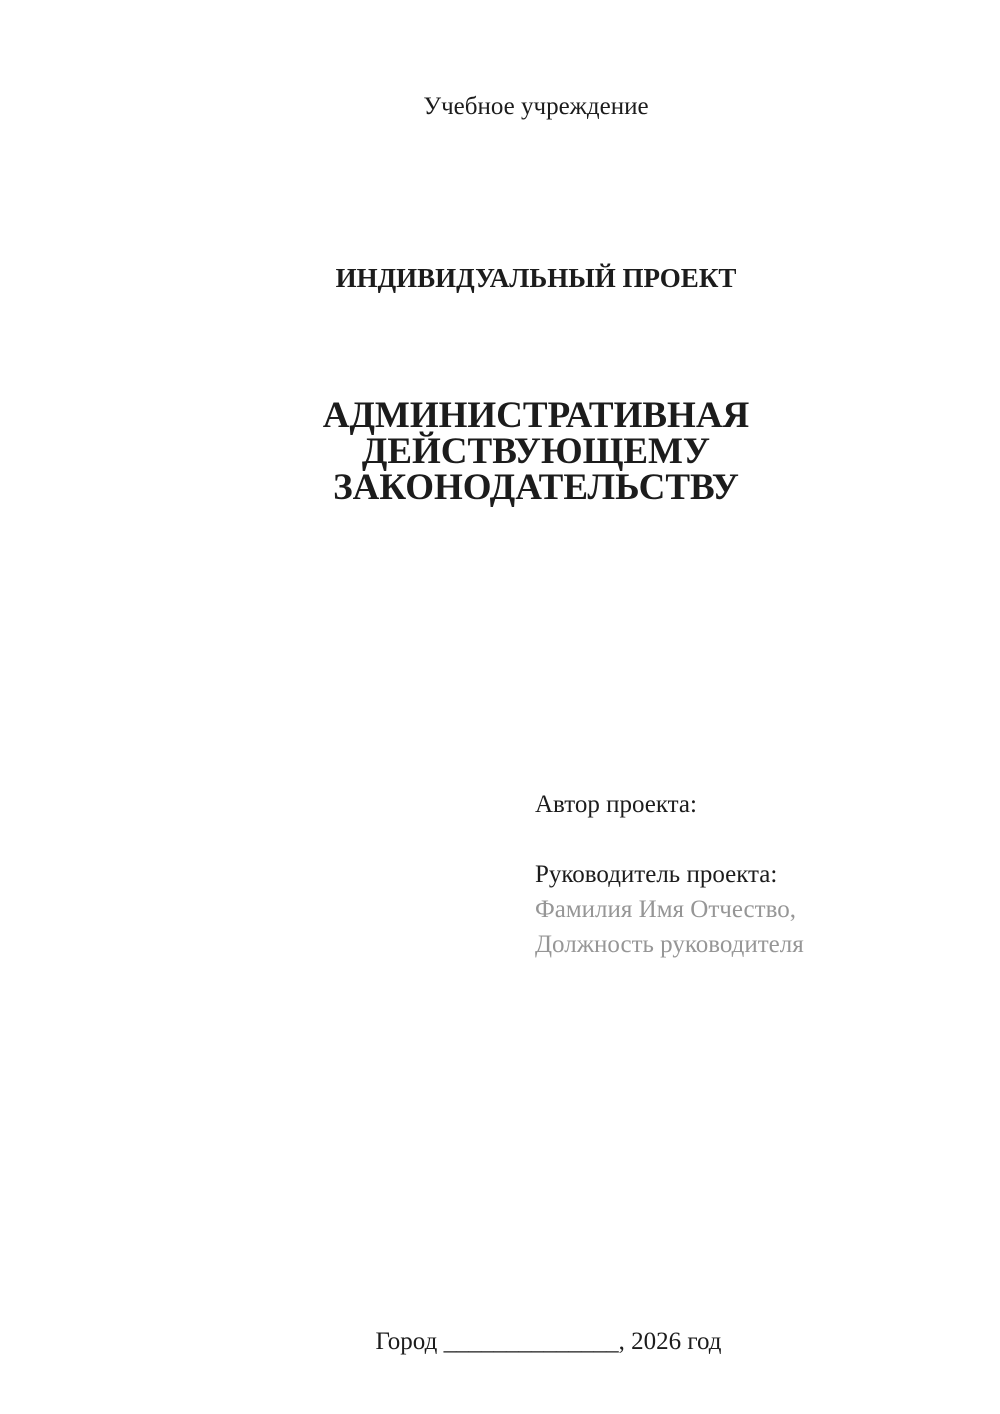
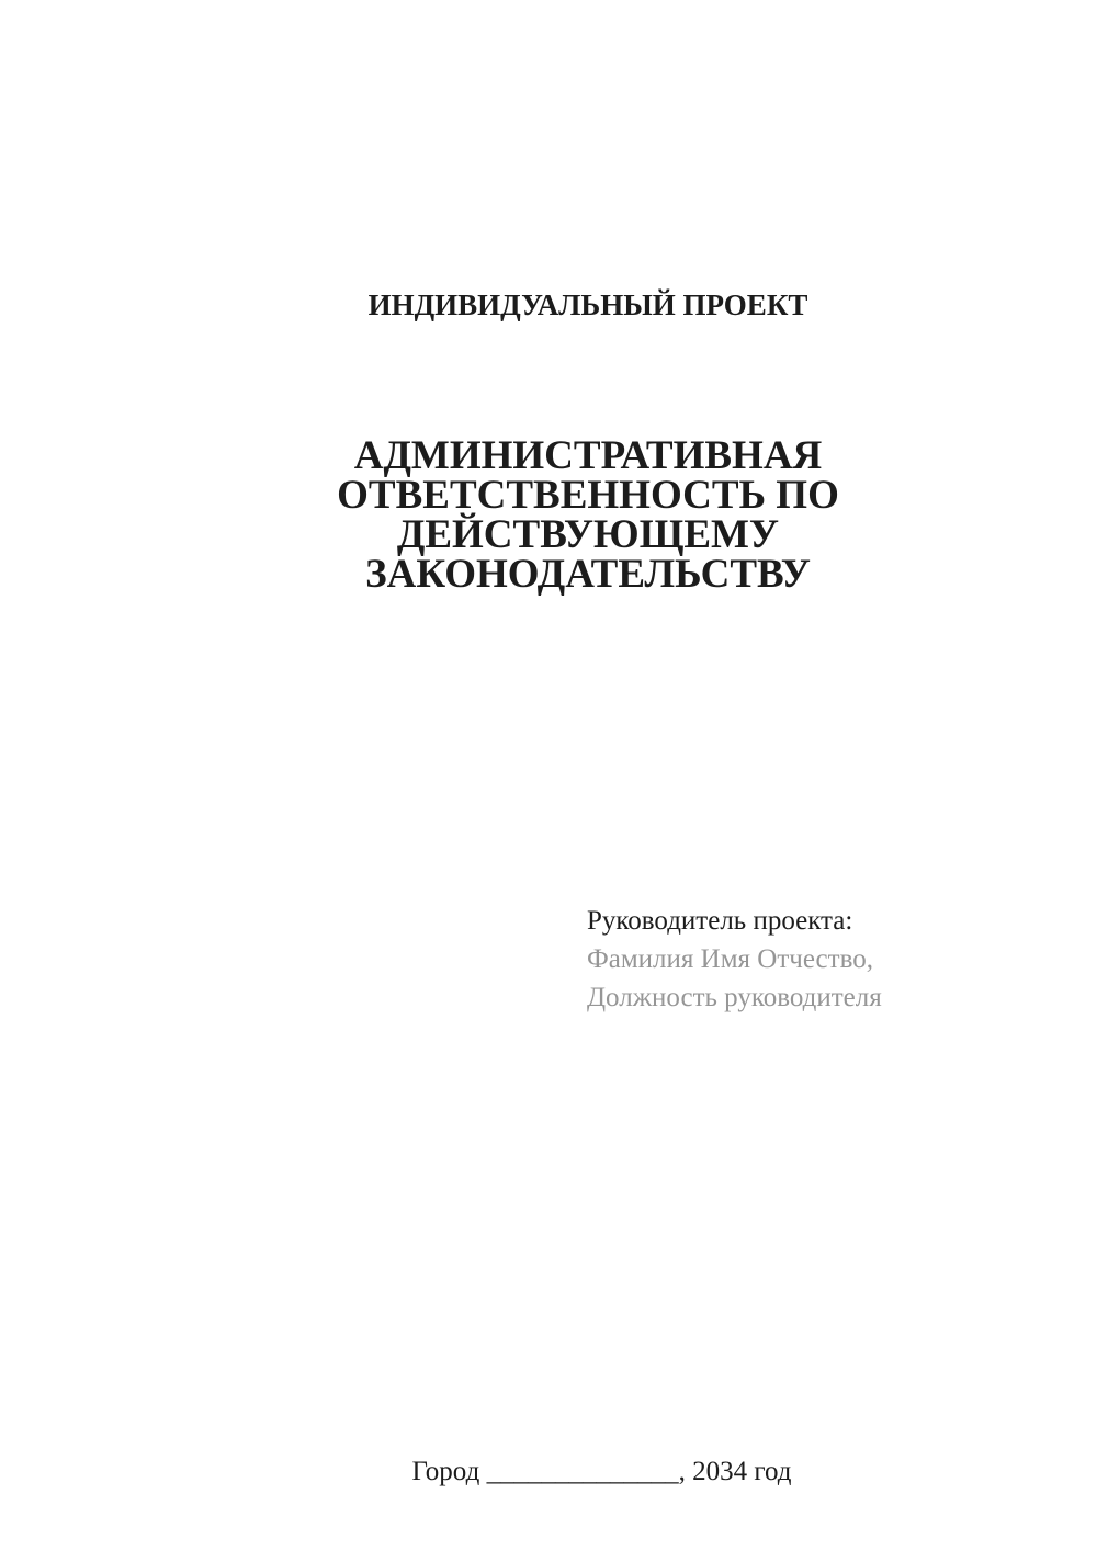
- Учебное учреждение
  ИНДИВИДУАЛЬНЫЙ ПРОЕКТ
  АДМИНИСТРАТИВНАЯ
+ ОТВЕТСТВЕННОСТЬ ПО
  ДЕЙСТВУЮЩЕМУ
  ЗАКОНОДАТЕЛЬСТВУ
- Автор проекта:
  Руководитель проекта:
  Фамилия Имя Отчество,
  Должность руководителя
- Город ______________, 2026 год
+ Город ______________, 2034 год
